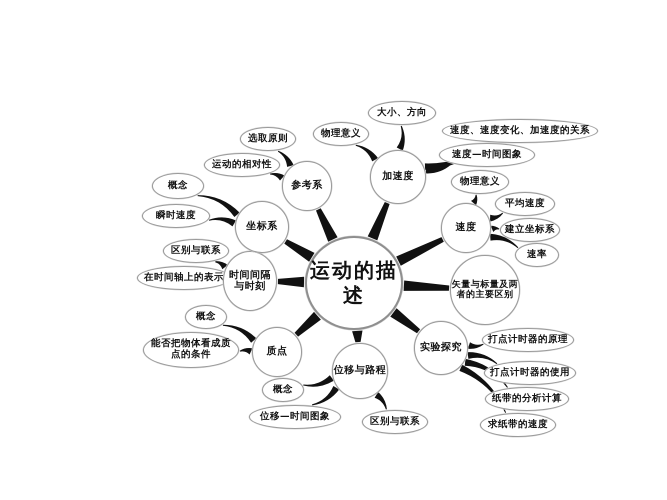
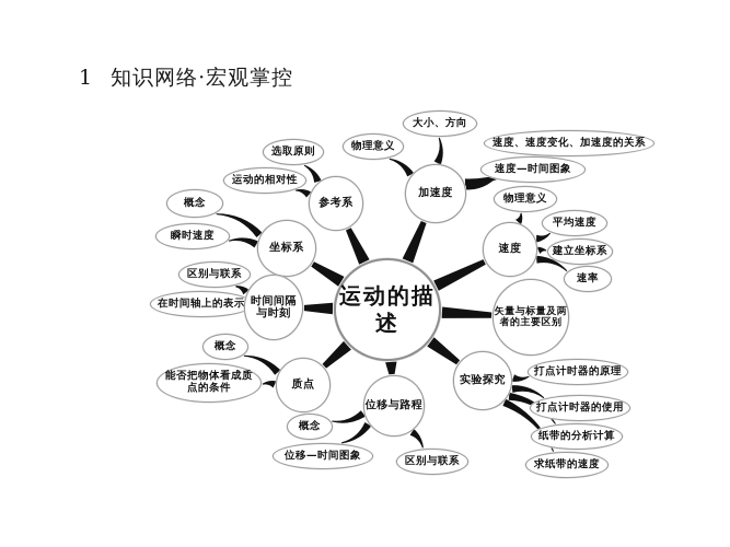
+ 1 知识网络·宏观掌控
  选取原则
  运动的相对性
  物理意义
  大小、方向
  速度、速度变化、加速度的关系
  速度—时间图象
  物理意义
  平均速度
  建立坐标系
  速率
  打点计时器的原理
  打点计时器的使用
  纸带的分析计算
  求纸带的速度
  区别与联系
  位移—时间图象
  概念
  能否把物体看成质点的条件
  概念
  在时间轴上的表示
  区别与联系
  瞬时速度
  概念
  参考系
  加速度
  速度
  矢量与标量及两者的主要区别
  实验探究
  位移与路程
  质点
  时间间隔与时刻
  坐标系
  运动的描述
